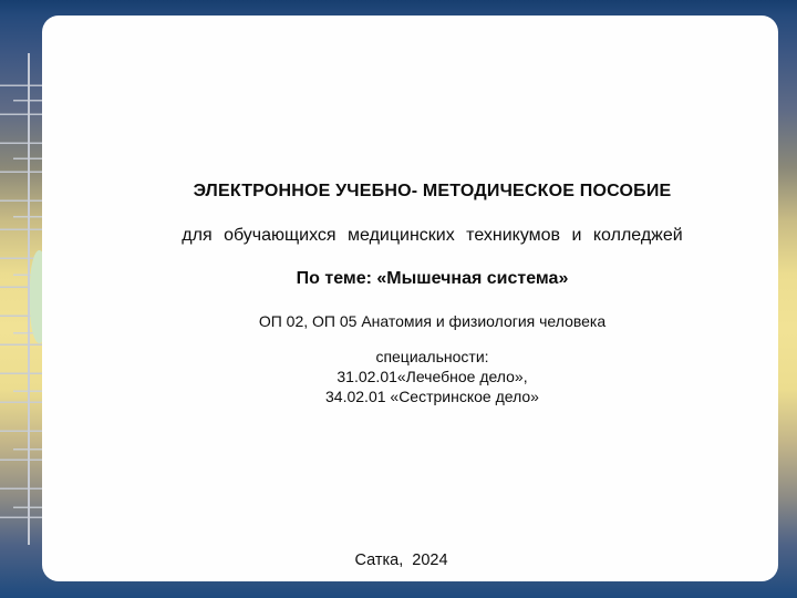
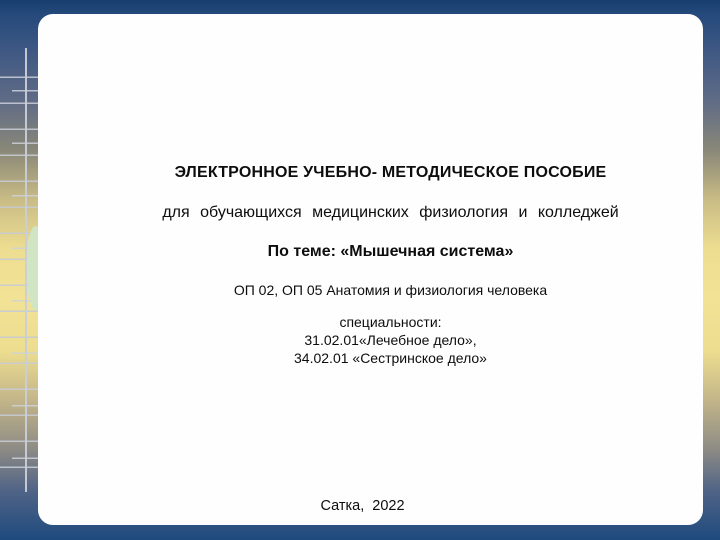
  ЭЛЕКТРОННОЕ УЧЕБНО- МЕТОДИЧЕСКОЕ ПОСОБИЕ
- для обучающихся медицинских техникумов и колледжей
+ для обучающихся медицинских физиология и колледжей
  По теме: «Мышечная система»
  ОП 02, ОП 05 Анатомия и физиология человека
  специальности:
  31.02.01«Лечебное дело»,
  34.02.01 «Сестринское дело»
- Сатка, 2024
+ Сатка, 2022
